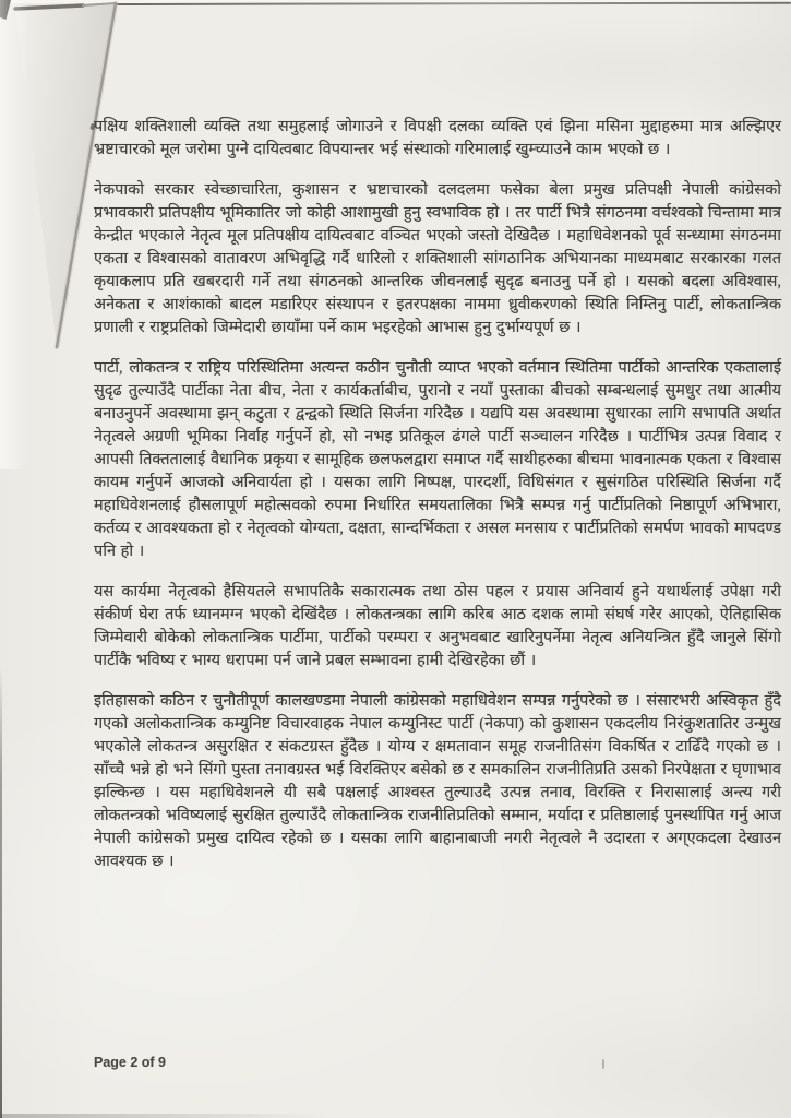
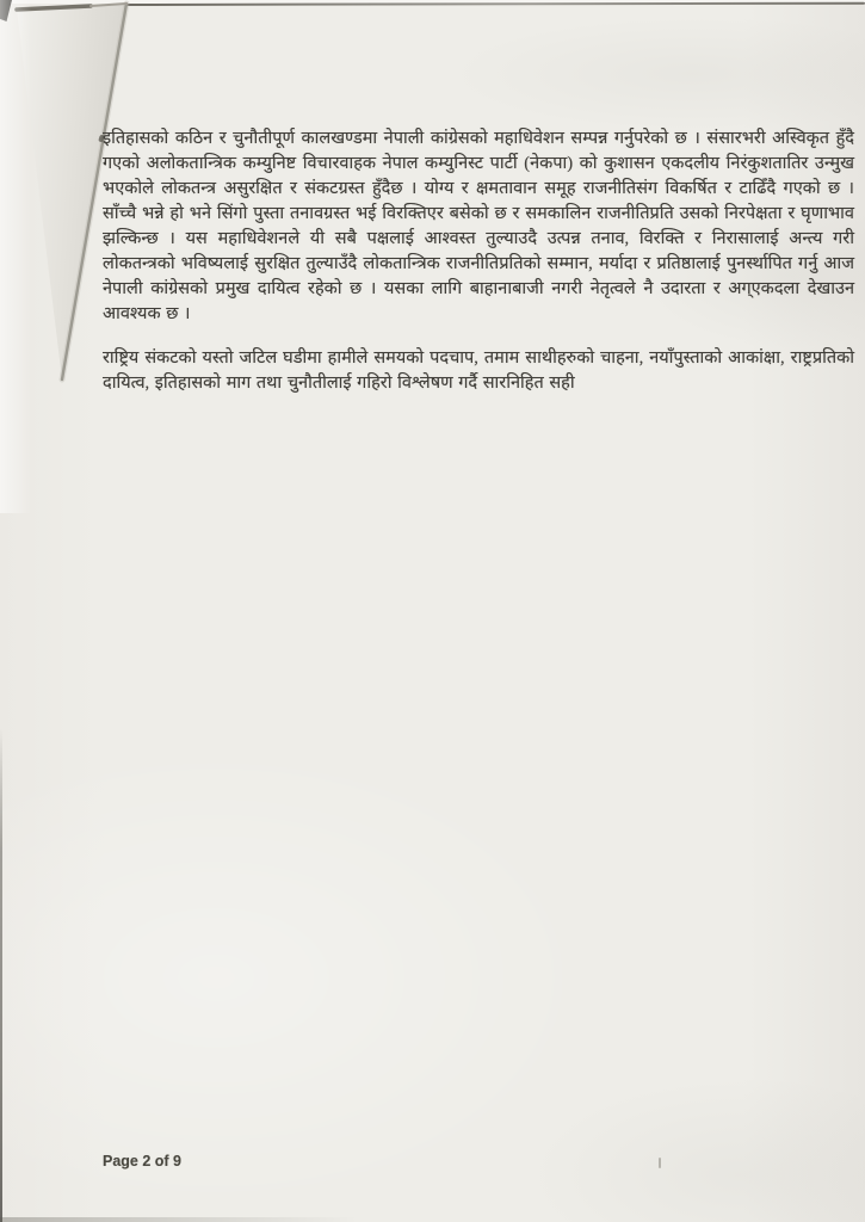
- पक्षिय शक्तिशाली व्यक्ति तथा समुहलाई जोगाउने र विपक्षी दलका व्यक्ति एवं झिना मसिना मुद्दाहरुमा मात्र अल्झिएर भ्रष्टाचारको मूल जरोमा पुग्ने दायित्वबाट विपयान्तर भई संस्थाको गरिमालाई खुम्च्याउने काम भएको छ ।
- नेकपाको सरकार स्वेच्छाचारिता, कुशासन र भ्रष्टाचारको दलदलमा फसेका बेला प्रमुख प्रतिपक्षी नेपाली कांग्रेसको प्रभावकारी प्रतिपक्षीय भूमिकातिर जो कोही आशामुखी हुनु स्वभाविक हो । तर पार्टी भित्रै संगठनमा वर्चश्वको चिन्तामा मात्र केन्द्रीत भएकाले नेतृत्व मूल प्रतिपक्षीय दायित्वबाट वञ्चित भएको जस्तो देखिदैछ । महाधिवेशनको पूर्व सन्ध्यामा संगठनमा एकता र विश्वासको वातावरण अभिवृद्धि गर्दै धारिलो र शक्तिशाली सांगठानिक अभियानका माध्यमबाट सरकारका गलत कृयाकलाप प्रति खबरदारी गर्ने तथा संगठनको आन्तरिक जीवनलाई सुदृढ बनाउनु पर्ने हो । यसको बदला अविश्वास, अनेकता र आशंकाको बादल मडारिएर संस्थापन र इतरपक्षका नाममा ध्रुवीकरणको स्थिति निम्तिनु पार्टी, लोकतान्त्रिक प्रणाली र राष्ट्रप्रतिको जिम्मेदारी छायाँमा पर्ने काम भइरहेको आभास हुनु दुर्भाग्यपूर्ण छ ।
- पार्टी, लोकतन्त्र र राष्ट्रिय परिस्थितिमा अत्यन्त कठीन चुनौती व्याप्त भएको वर्तमान स्थितिमा पार्टीको आन्तरिक एकतालाई सुदृढ तुल्याउँदै पार्टीका नेता बीच, नेता र कार्यकर्ताबीच, पुरानो र नयाँ पुस्ताका बीचको सम्बन्धलाई सुमधुर तथा आत्मीय बनाउनुपर्ने अवस्थामा झन् कटुता र द्वन्द्वको स्थिति सिर्जना गरिदैछ । यद्यपि यस अवस्थामा सुधारका लागि सभापति अर्थात नेतृत्वले अग्रणी भूमिका निर्वाह गर्नुपर्ने हो, सो नभइ प्रतिकूल ढंगले पार्टी सञ्चालन गरिदैछ । पार्टीभित्र उत्पन्न विवाद र आपसी तिक्ततालाई वैधानिक प्रकृया र सामूहिक छलफलद्वारा समाप्त गर्दै साथीहरुका बीचमा भावनात्मक एकता र विश्वास कायम गर्नुपर्ने आजको अनिवार्यता हो । यसका लागि निष्पक्ष, पारदर्शी, विधिसंगत र सुसंगठित परिस्थिति सिर्जना गर्दै महाधिवेशनलाई हौसलापूर्ण महोत्सवको रुपमा निर्धारित समयतालिका भित्रै सम्पन्न गर्नु पार्टीप्रतिको निष्ठापूर्ण अभिभारा, कर्तव्य र आवश्यकता हो र नेतृत्वको योग्यता, दक्षता, सान्दर्भिकता र असल मनसाय र पार्टीप्रतिको समर्पण भावको मापदण्ड पनि हो ।
- यस कार्यमा नेतृत्वको हैसियतले सभापतिकै सकारात्मक तथा ठोस पहल र प्रयास अनिवार्य हुने यथार्थलाई उपेक्षा गरी संकीर्ण घेरा तर्फ ध्यानमग्न भएको देखिंदैछ । लोकतन्त्रका लागि करिब आठ दशक लामो संघर्ष गरेर आएको, ऐतिहासिक जिम्मेवारी बोकेको लोकतान्त्रिक पार्टीमा, पार्टीको परम्परा र अनुभवबाट खारिनुपर्नेमा नेतृत्व अनियन्त्रित हुँदै जानुले सिंगो पार्टीकै भविष्य र भाग्य धरापमा पर्न जाने प्रबल सम्भावना हामी देखिरहेका छौं ।
  इतिहासको कठिन र चुनौतीपूर्ण कालखण्डमा नेपाली कांग्रेसको महाधिवेशन सम्पन्न गर्नुपरेको छ । संसारभरी अस्विकृत हुँदै गएको अलोकतान्त्रिक कम्युनिष्ट विचारवाहक नेपाल कम्युनिस्ट पार्टी (नेकपा) को कुशासन एकदलीय निरंकुशतातिर उन्मुख भएकोले लोकतन्त्र असुरक्षित र संकटग्रस्त हुँदैछ । योग्य र क्षमतावान समूह राजनीतिसंग विकर्षित र टाढिँदै गएको छ । साँच्चै भन्ने हो भने सिंगो पुस्ता तनावग्रस्त भई विरक्तिएर बसेको छ र समकालिन राजनीतिप्रति उसको निरपेक्षता र घृणाभाव झल्किन्छ । यस महाधिवेशनले यी सबै पक्षलाई आश्वस्त तुल्याउदै उत्पन्न तनाव, विरक्ति र निरासालाई अन्त्य गरी लोकतन्त्रको भविष्यलाई सुरक्षित तुल्याउँदै लोकतान्त्रिक राजनीतिप्रतिको सम्मान, मर्यादा र प्रतिष्ठालाई पुनर्स्थापित गर्नु आज नेपाली कांग्रेसको प्रमुख दायित्व रहेको छ । यसका लागि बाहानाबाजी नगरी नेतृत्वले नै उदारता र अग्एकदला देखाउन आवश्यक छ ।
+ राष्ट्रिय संकटको यस्तो जटिल घडीमा हामीले समयको पदचाप, तमाम साथीहरुको चाहना, नयाँपुस्ताको आकांक्षा, राष्ट्रप्रतिको दायित्व, इतिहासको माग तथा चुनौतीलाई गहिरो विश्लेषण गर्दै सारनिहित सही
  Page 2 of 9
